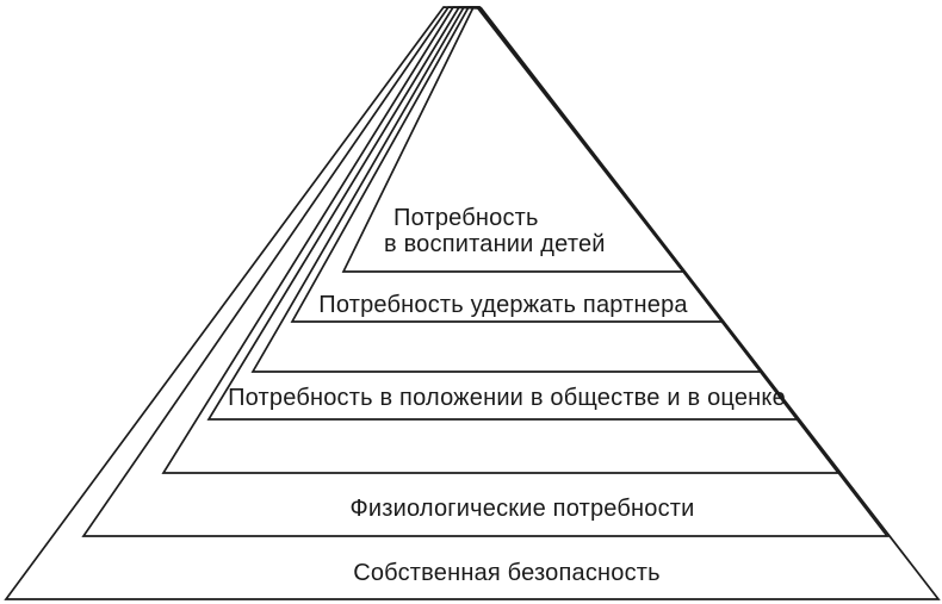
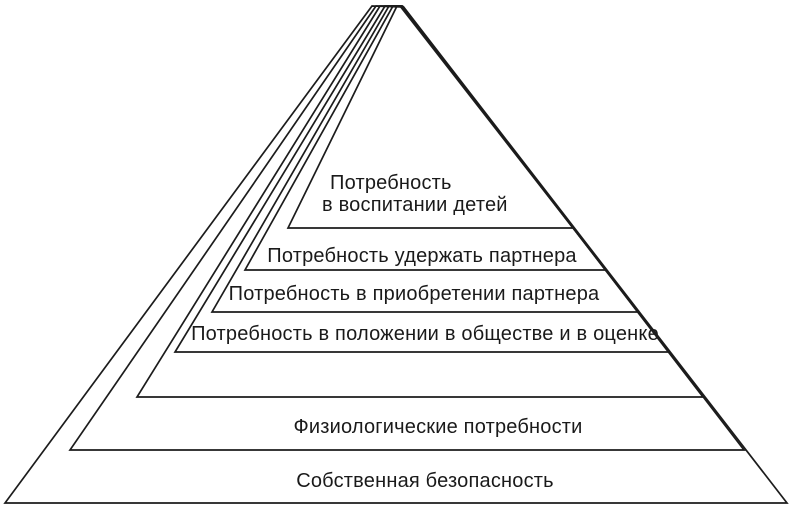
  Потребность
  в воспитании детей
  Потребность удержать партнера
+ Потребность в приобретении партнера
  Потребность в положении в обществе и в оценке
  Физиологические потребности
  Собственная безопасность
